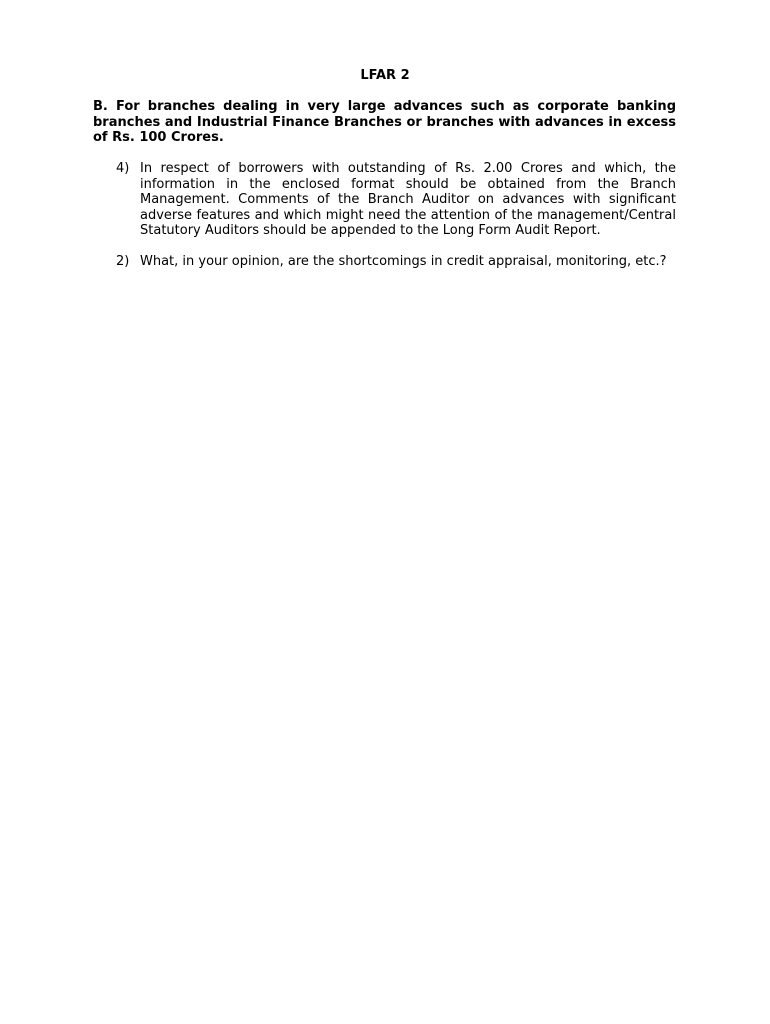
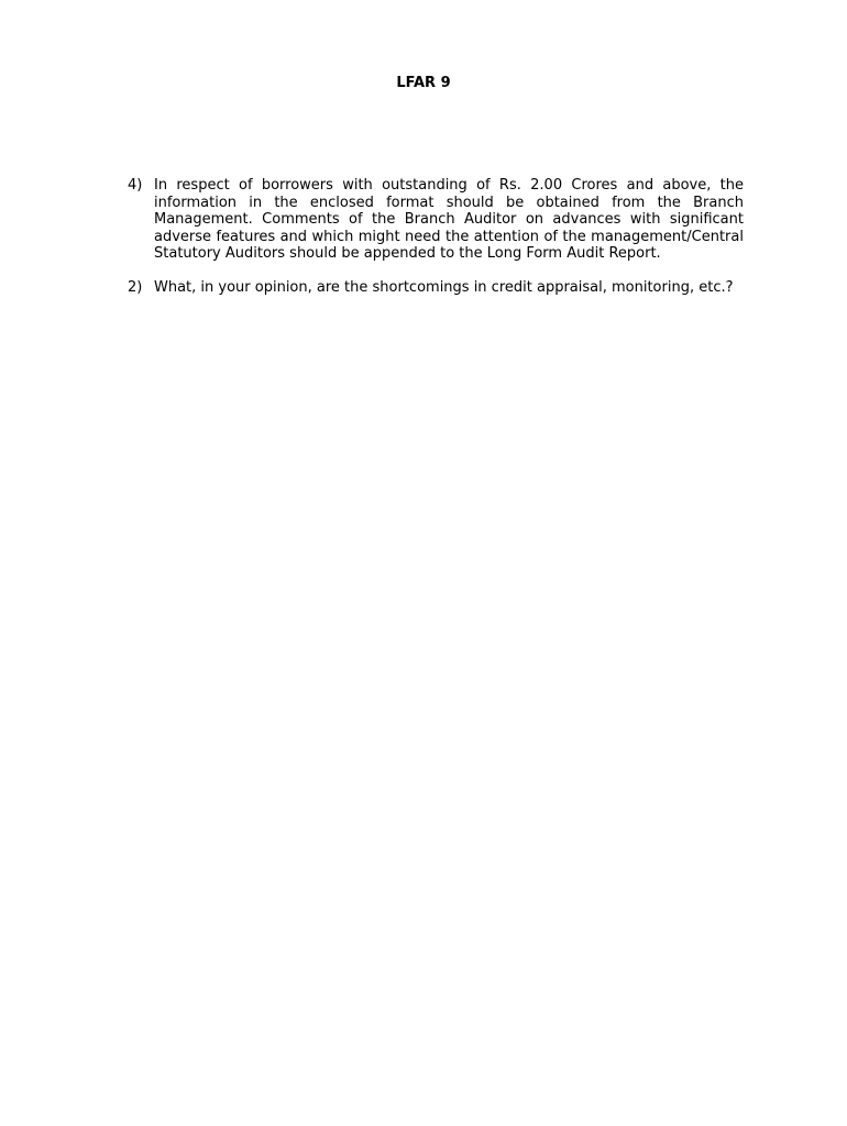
- LFAR 2
+ LFAR 9
- B. For branches dealing in very large advances such as corporate banking branches and Industrial Finance Branches or branches with advances in excess of Rs. 100 Crores.
  4)
- In respect of borrowers with outstanding of Rs. 2.00 Crores and which, the information in the enclosed format should be obtained from the Branch Management. Comments of the Branch Auditor on advances with significant adverse features and which might need the attention of the management/Central Statutory Auditors should be appended to the Long Form Audit Report.
+ In respect of borrowers with outstanding of Rs. 2.00 Crores and above, the information in the enclosed format should be obtained from the Branch Management. Comments of the Branch Auditor on advances with significant adverse features and which might need the attention of the management/Central Statutory Auditors should be appended to the Long Form Audit Report.
  2)
  What, in your opinion, are the shortcomings in credit appraisal, monitoring, etc.?
